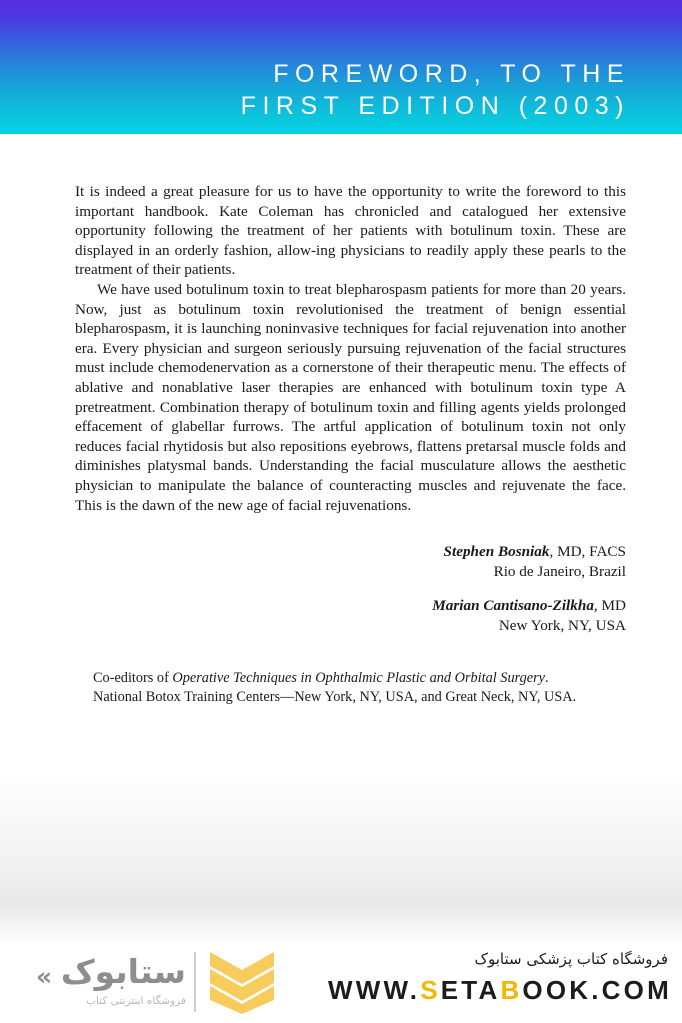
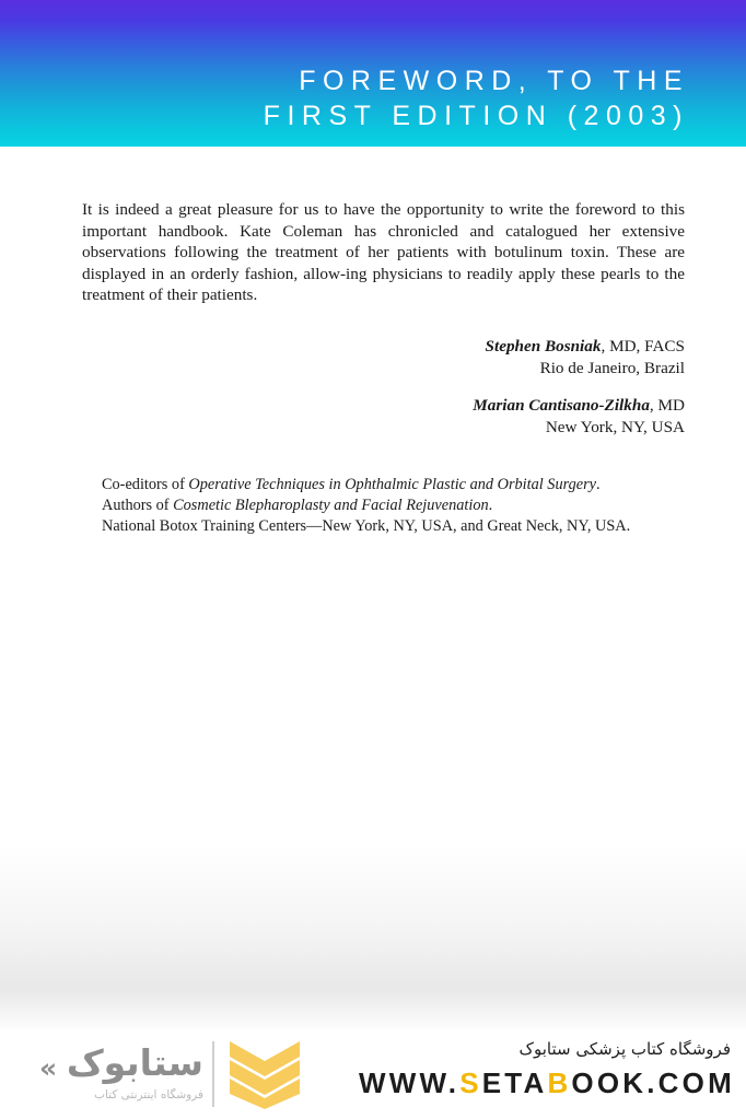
  FOREWORD, TO THE
  FIRST EDITION (2003)
- It is indeed a great pleasure for us to have the opportunity to write the foreword to this important handbook. Kate Coleman has chronicled and catalogued her extensive opportunity following the treatment of her patients with botulinum toxin. These are displayed in an orderly fashion, allow-ing physicians to readily apply these pearls to the treatment of their patients.
+ It is indeed a great pleasure for us to have the opportunity to write the foreword to this important handbook. Kate Coleman has chronicled and catalogued her extensive observations following the treatment of her patients with botulinum toxin. These are displayed in an orderly fashion, allow-ing physicians to readily apply these pearls to the treatment of their patients.
- We have used botulinum toxin to treat blepharospasm patients for more than 20 years. Now, just as botulinum toxin revolutionised the treatment of benign essential blepharospasm, it is launching noninvasive techniques for facial rejuvenation into another era. Every physician and surgeon seriously pursuing rejuvenation of the facial structures must include chemodenervation as a cornerstone of their therapeutic menu. The effects of ablative and nonablative laser therapies are enhanced with botulinum toxin type A pretreatment. Combination therapy of botulinum toxin and filling agents yields prolonged effacement of glabellar furrows. The artful application of botulinum toxin not only reduces facial rhytidosis but also repositions eyebrows, flattens pretarsal muscle folds and diminishes platysmal bands. Understanding the facial musculature allows the aesthetic physician to manipulate the balance of counteracting muscles and rejuvenate the face. This is the dawn of the new age of facial rejuvenations.
  Stephen Bosniak, MD, FACS
  Rio de Janeiro, Brazil
  Marian Cantisano-Zilkha, MD
  New York, NY, USA
  Co-editors of Operative Techniques in Ophthalmic Plastic and Orbital Surgery.
+ Authors of Cosmetic Blepharoplasty and Facial Rejuvenation.
  National Botox Training Centers—New York, NY, USA, and Great Neck, NY, USA.
  ستابوک
  «
  فروشگاه اینترنتی کتاب
  فروشگاه کتاب پزشکی ستابوک
  WWW.SETABOOK.COM
